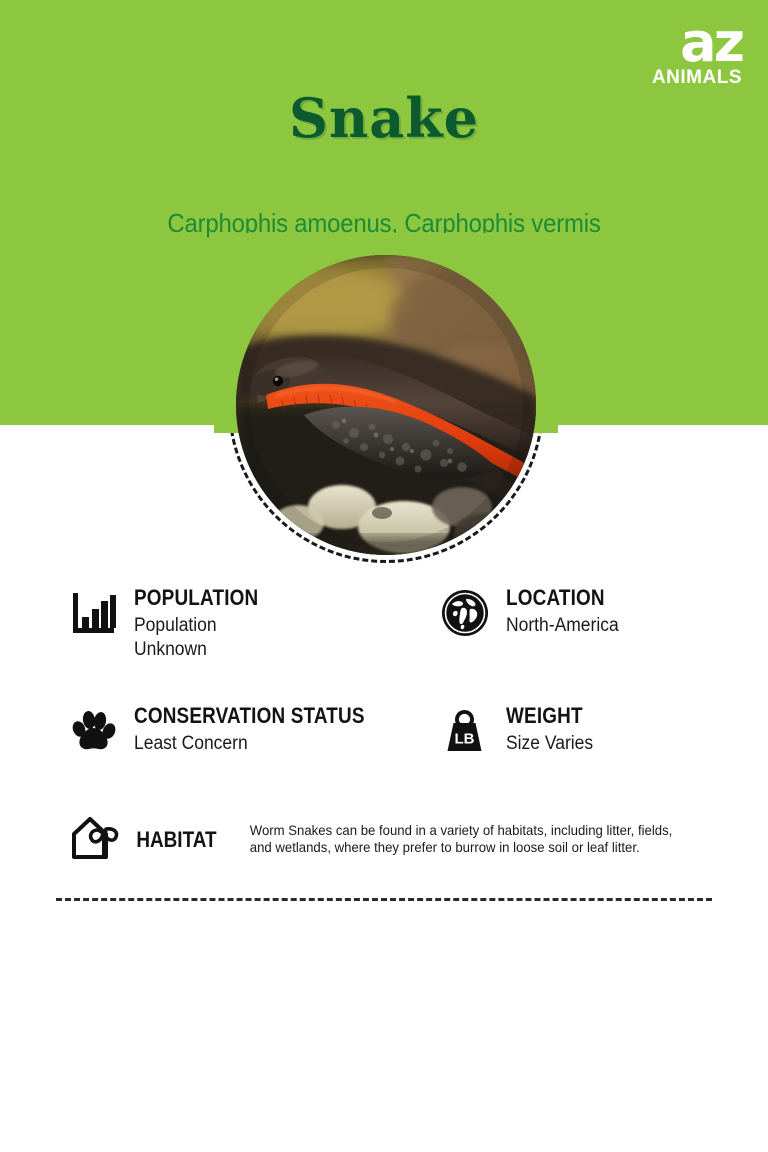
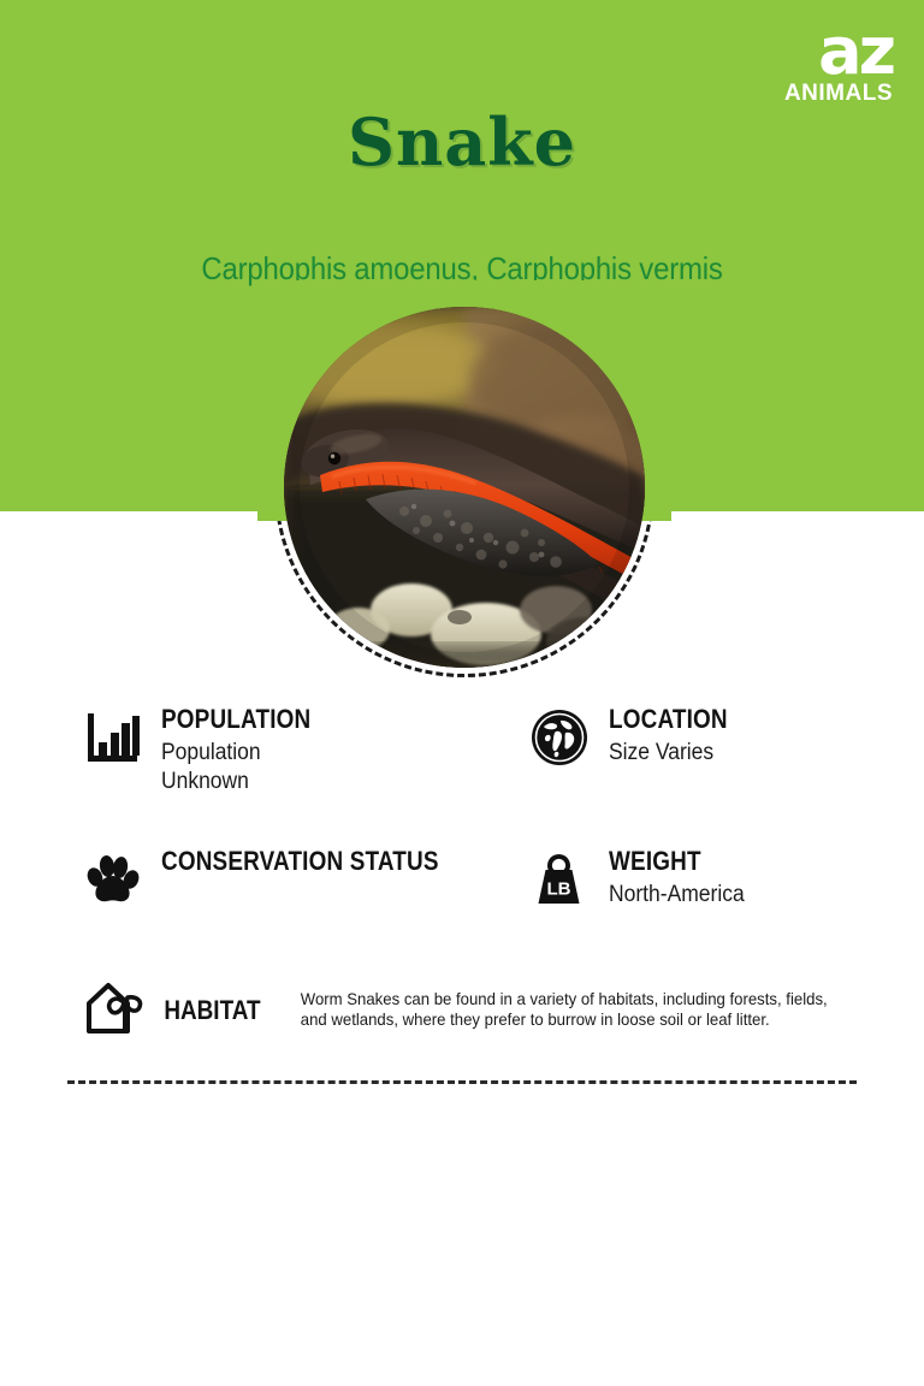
  az
  ANIMALS
  Snake
  Carphophis amoenus, Carphophis vermis
  POPULATION
  Population
  Unknown
  LOCATION
- North-America
+ Size Varies
  CONSERVATION STATUS
- Least Concern
  LB
  WEIGHT
- Size Varies
+ North-America
  HABITAT
- Worm Snakes can be found in a variety of habitats, including litter, fields, and wetlands, where they prefer to burrow in loose soil or leaf litter.
+ Worm Snakes can be found in a variety of habitats, including forests, fields, and wetlands, where they prefer to burrow in loose soil or leaf litter.
